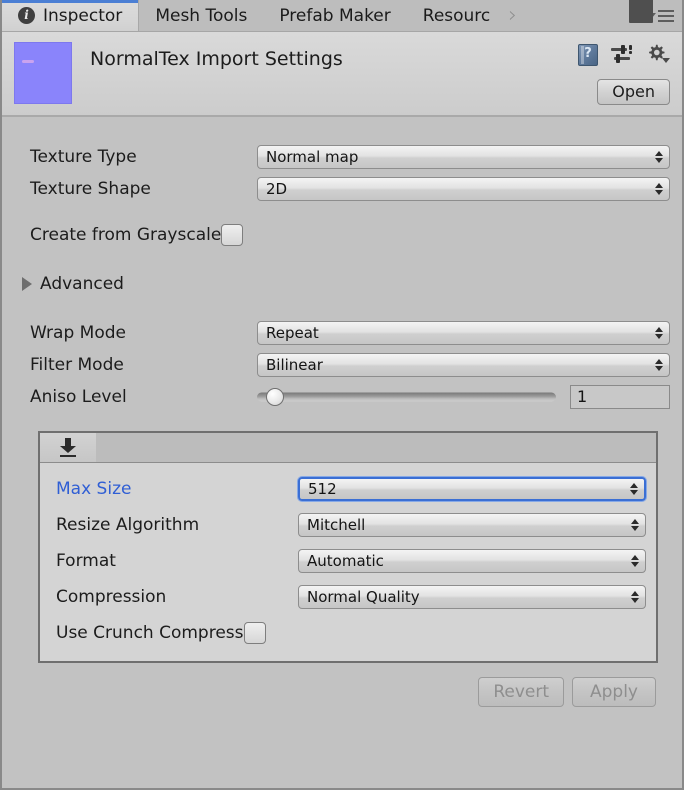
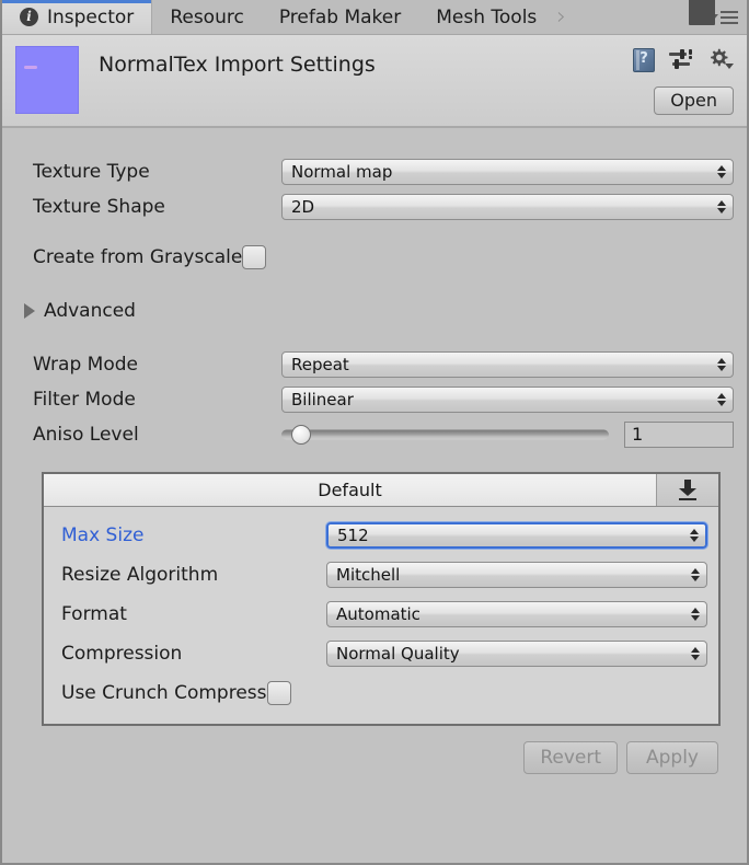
  i
  Inspector
- Mesh Tools
+ Resourc
  Prefab Maker
- Resourc
+ Mesh Tools
  ›
  NormalTex Import Settings
  Open
  Texture Type
  Normal map
  Texture Shape
  2D
  Create from Grayscale
  Advanced
  Wrap Mode
  Repeat
  Filter Mode
  Bilinear
  Aniso Level
  1
+ Default
  Max Size
  512
  Resize Algorithm
  Mitchell
  Format
  Automatic
  Compression
  Normal Quality
  Use Crunch Compress
  Revert
  Apply
